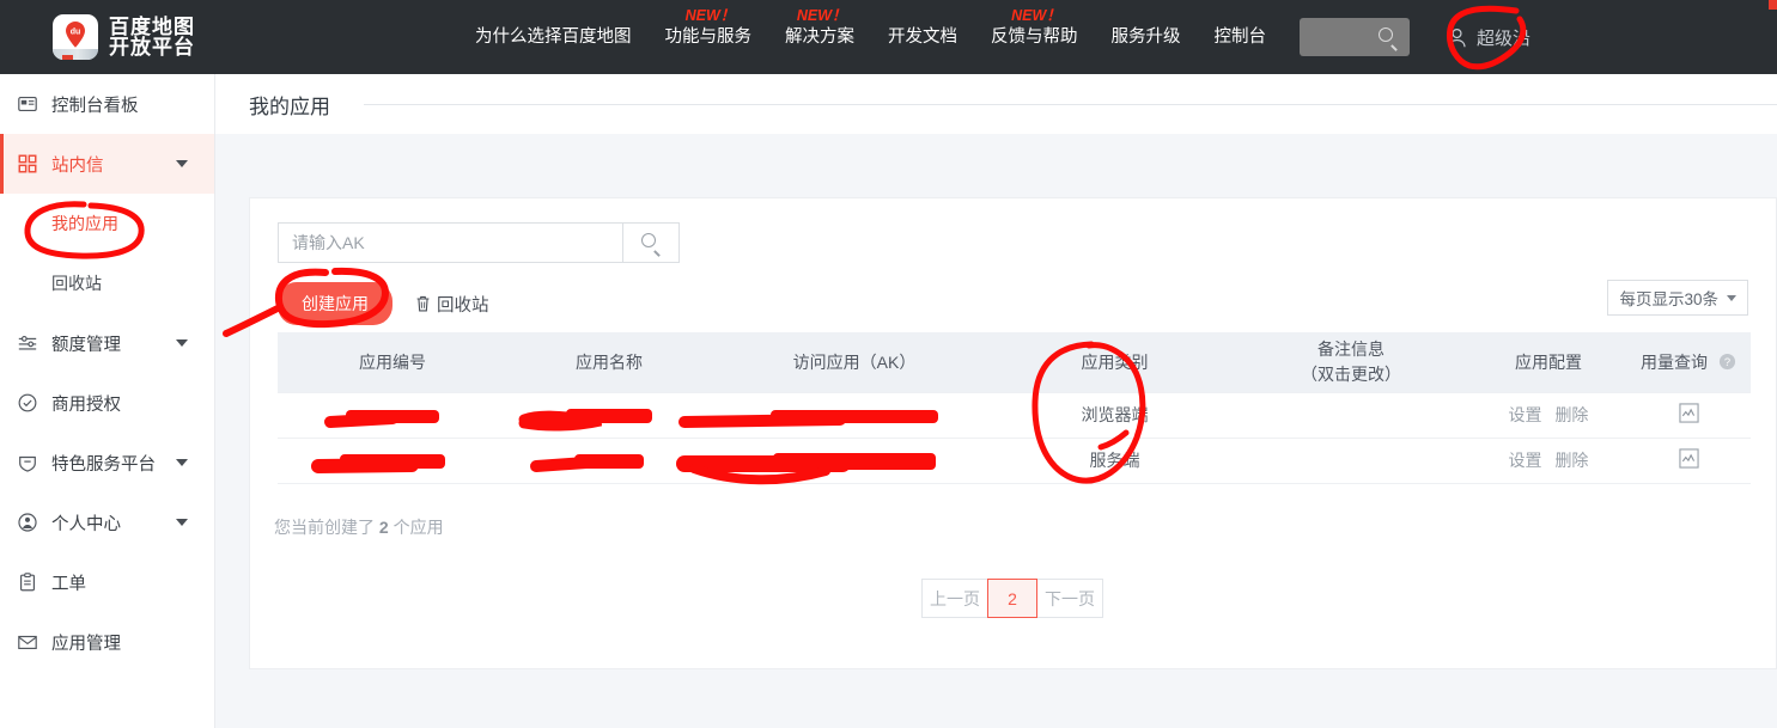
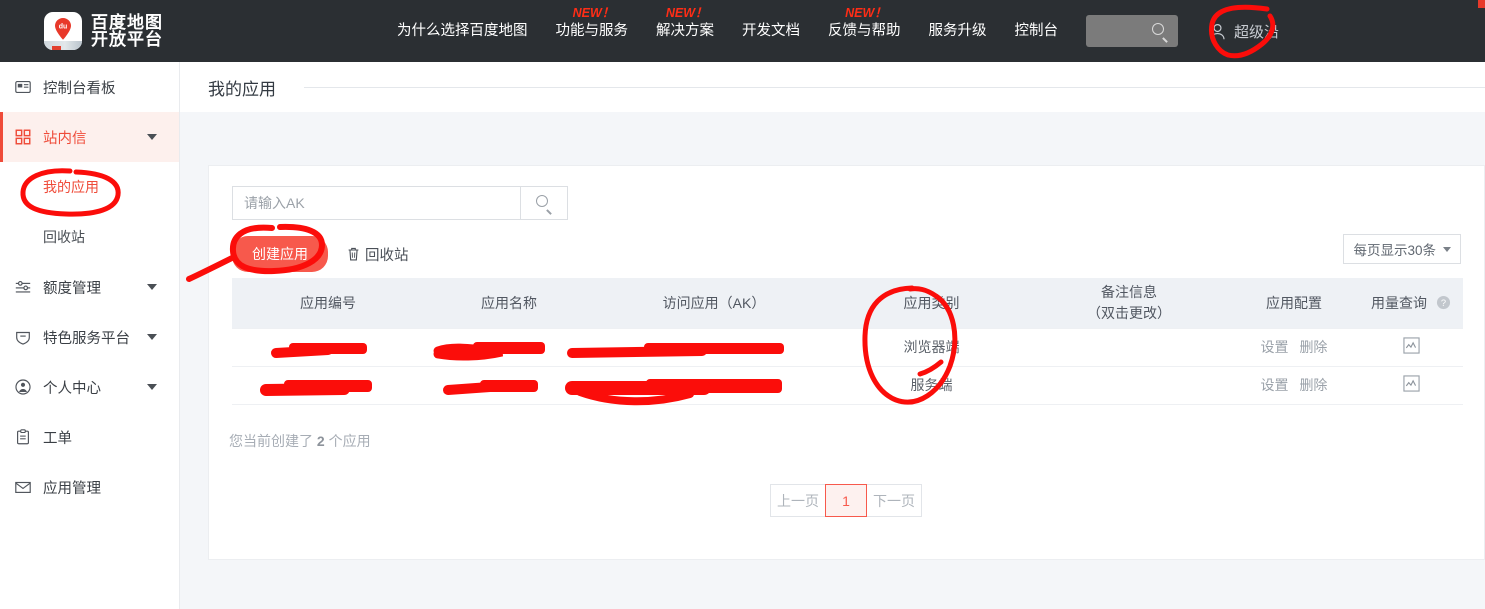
  百度地图
  开放平台
  为什么选择百度地图
  NEW！
  功能与服务
  NEW！
  解决方案
  开发文档
  NEW！
  反馈与帮助
  服务升级
  控制台
  控制台看板
  站内信
  我的应用
  回收站
  额度管理
- 商用授权
  特色服务平台
  个人中心
  工单
  应用管理
  我的应用
  请输入AK
  创建应用
  回收站
  每页显示30条
  应用编号	应用名称	访问应用（AK）	应用类别	备注信息 （双击更改）	应用配置	用量查询 ?
  			浏览器		设置 删除
  			服务端		设置 删除
  您当前创建了 2 个应用
  上一页
- 2
+ 1
  下一页
